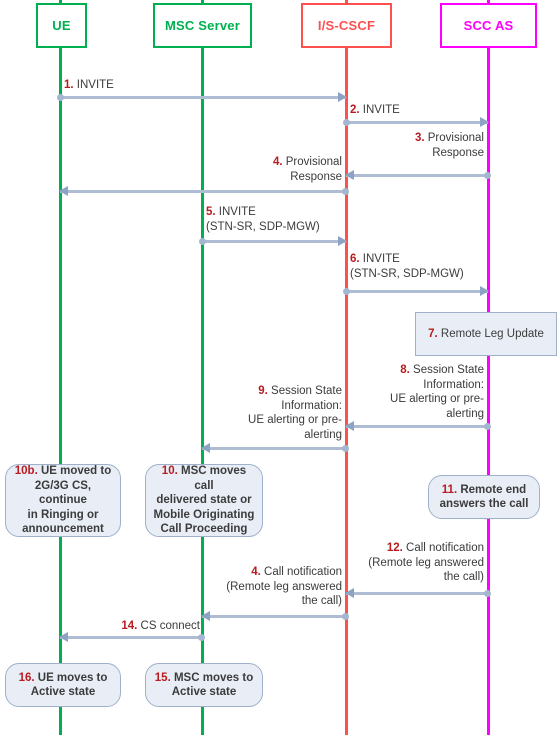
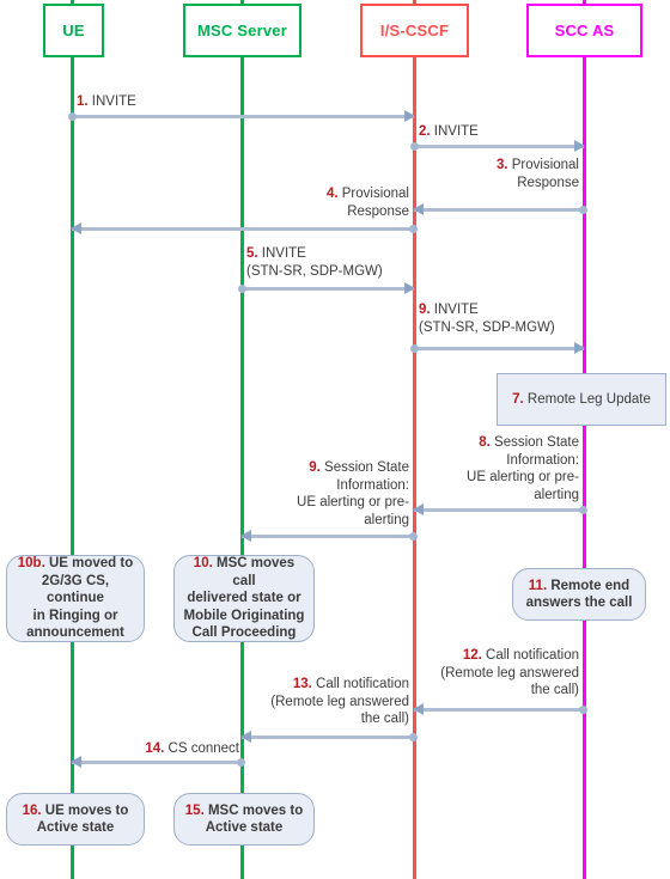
  1. INVITE
  2. INVITE
  3. Provisional
  Response
  4. Provisional
  Response
  5. INVITE
  (STN-SR, SDP-MGW)
- 6. INVITE
+ 9. INVITE
  (STN-SR, SDP-MGW)
  8. Session State
  Information:
  UE alerting or pre-
  alerting
  9. Session State
  Information:
  UE alerting or pre-
  alerting
  12. Call notification
  (Remote leg answered
  the call)
- 4. Call notification
+ 13. Call notification
  (Remote leg answered
  the call)
  14. CS connect
  7. Remote Leg Update
  10b. UE moved to
  2G/3G CS, continue
  in Ringing or
  announcement
  10. MSC moves call
  delivered state or
  Mobile Originating
  Call Proceeding
  11. Remote end
  answers the call
  16. UE moves to
  Active state
  15. MSC moves to
  Active state
  UE
  MSC Server
  I/S-CSCF
  SCC AS
